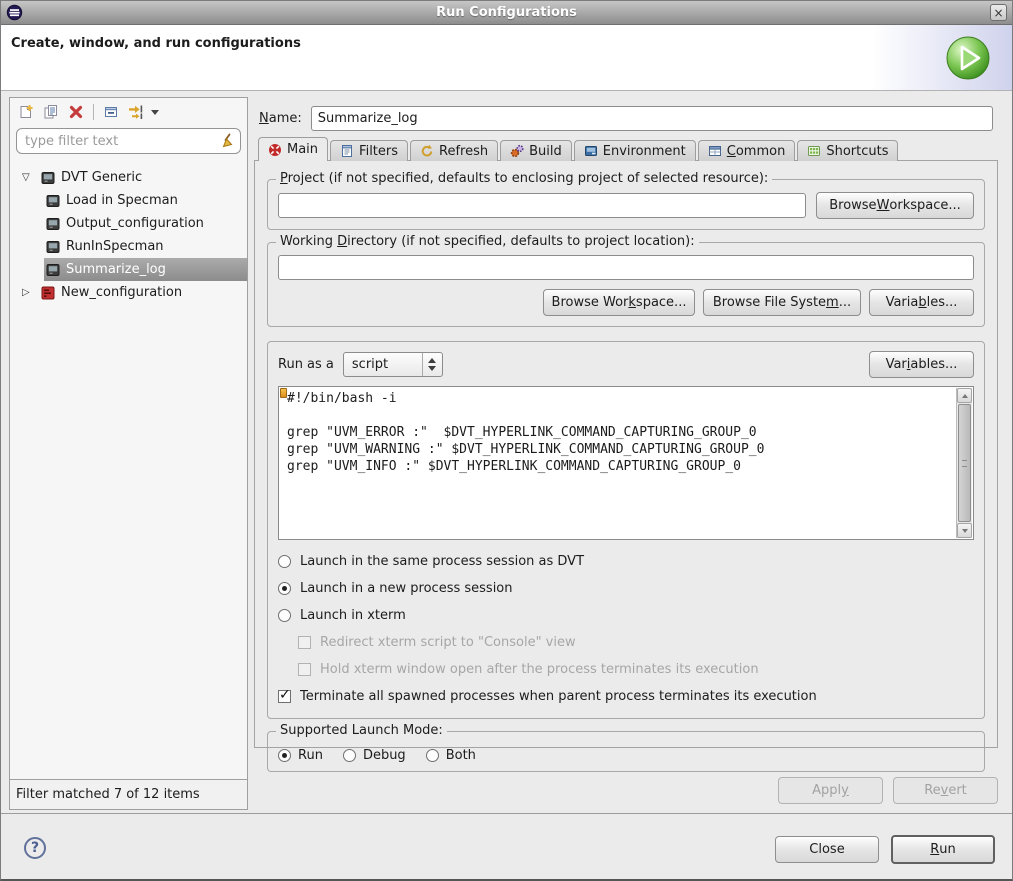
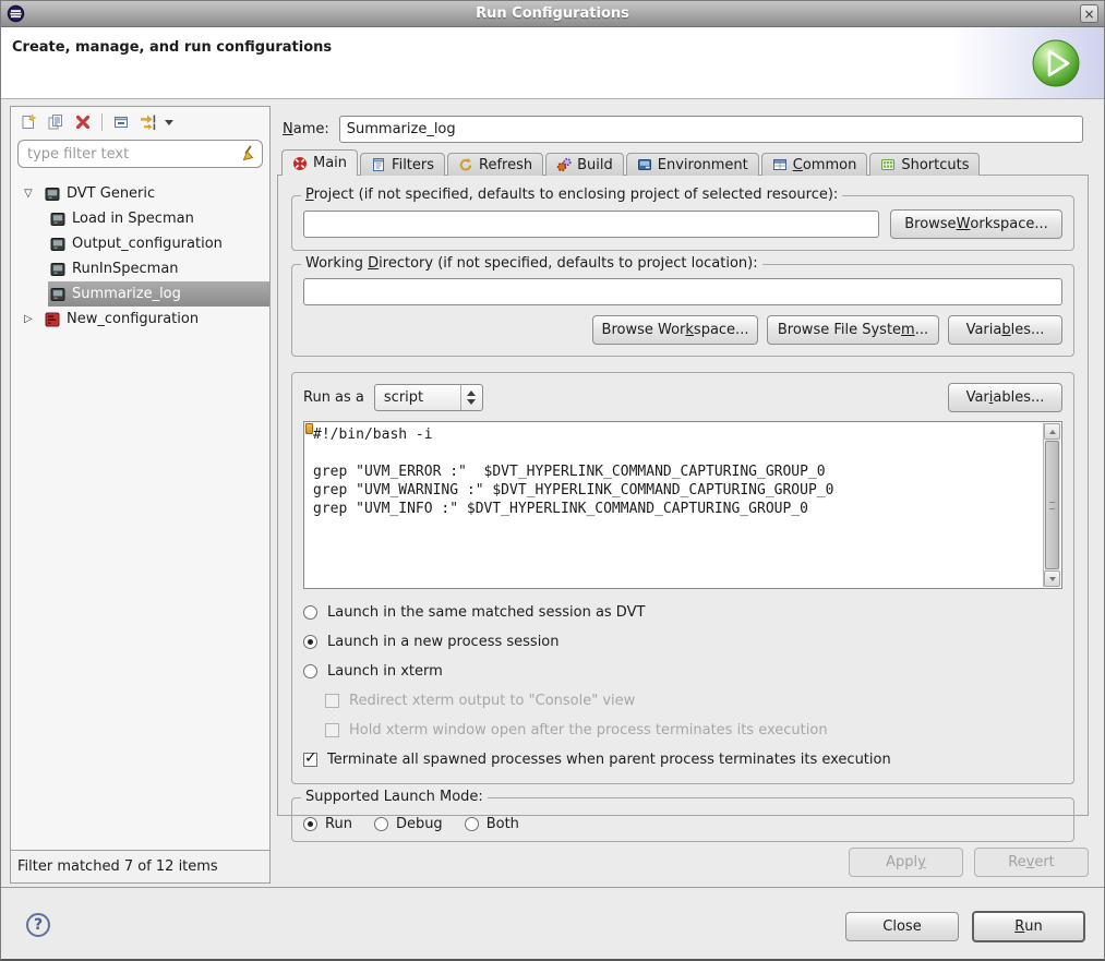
  Run Configurations
- Create, window, and run configurations
+ Create, manage, and run configurations
  type filter text
  DVT Generic
  Load in Specman
  Output_configuration
  RunInSpecman
  Summarize_log
  New_configuration
  Filter matched 7 of 12 items
  Name:
  Summarize_log
  Main
  Filters
  Refresh
  Build
  Environment
  Common
  Shortcuts
  Project (if not specified, defaults to enclosing project of selected resource):
  Browse
  W
  orkspace...
  Working Directory (if not specified, defaults to project location):
  Browse Wor
  k
  space...
  Browse File Syste
  m
  ...
  Varia
  b
  les...
  Run as a
  script
  Var
  i
  ables...
  #!/bin/bash -i
  grep "UVM_ERROR :" $DVT_HYPERLINK_COMMAND_CAPTURING_GROUP_0
  grep "UVM_WARNING :" $DVT_HYPERLINK_COMMAND_CAPTURING_GROUP_0
  grep "UVM_INFO :" $DVT_HYPERLINK_COMMAND_CAPTURING_GROUP_0
- Launch in the same process session as DVT
+ Launch in the same matched session as DVT
  Launch in a new process session
  Launch in xterm
- Redirect xterm script to "Console" view
+ Redirect xterm output to "Console" view
  Hold xterm window open after the process terminates its execution
  Terminate all spawned processes when parent process terminates its execution
  Supported Launch Mode:
  Run
  Debug
  Both
  Appl
  y
  Re
  v
  ert
  Close
  R
  un
